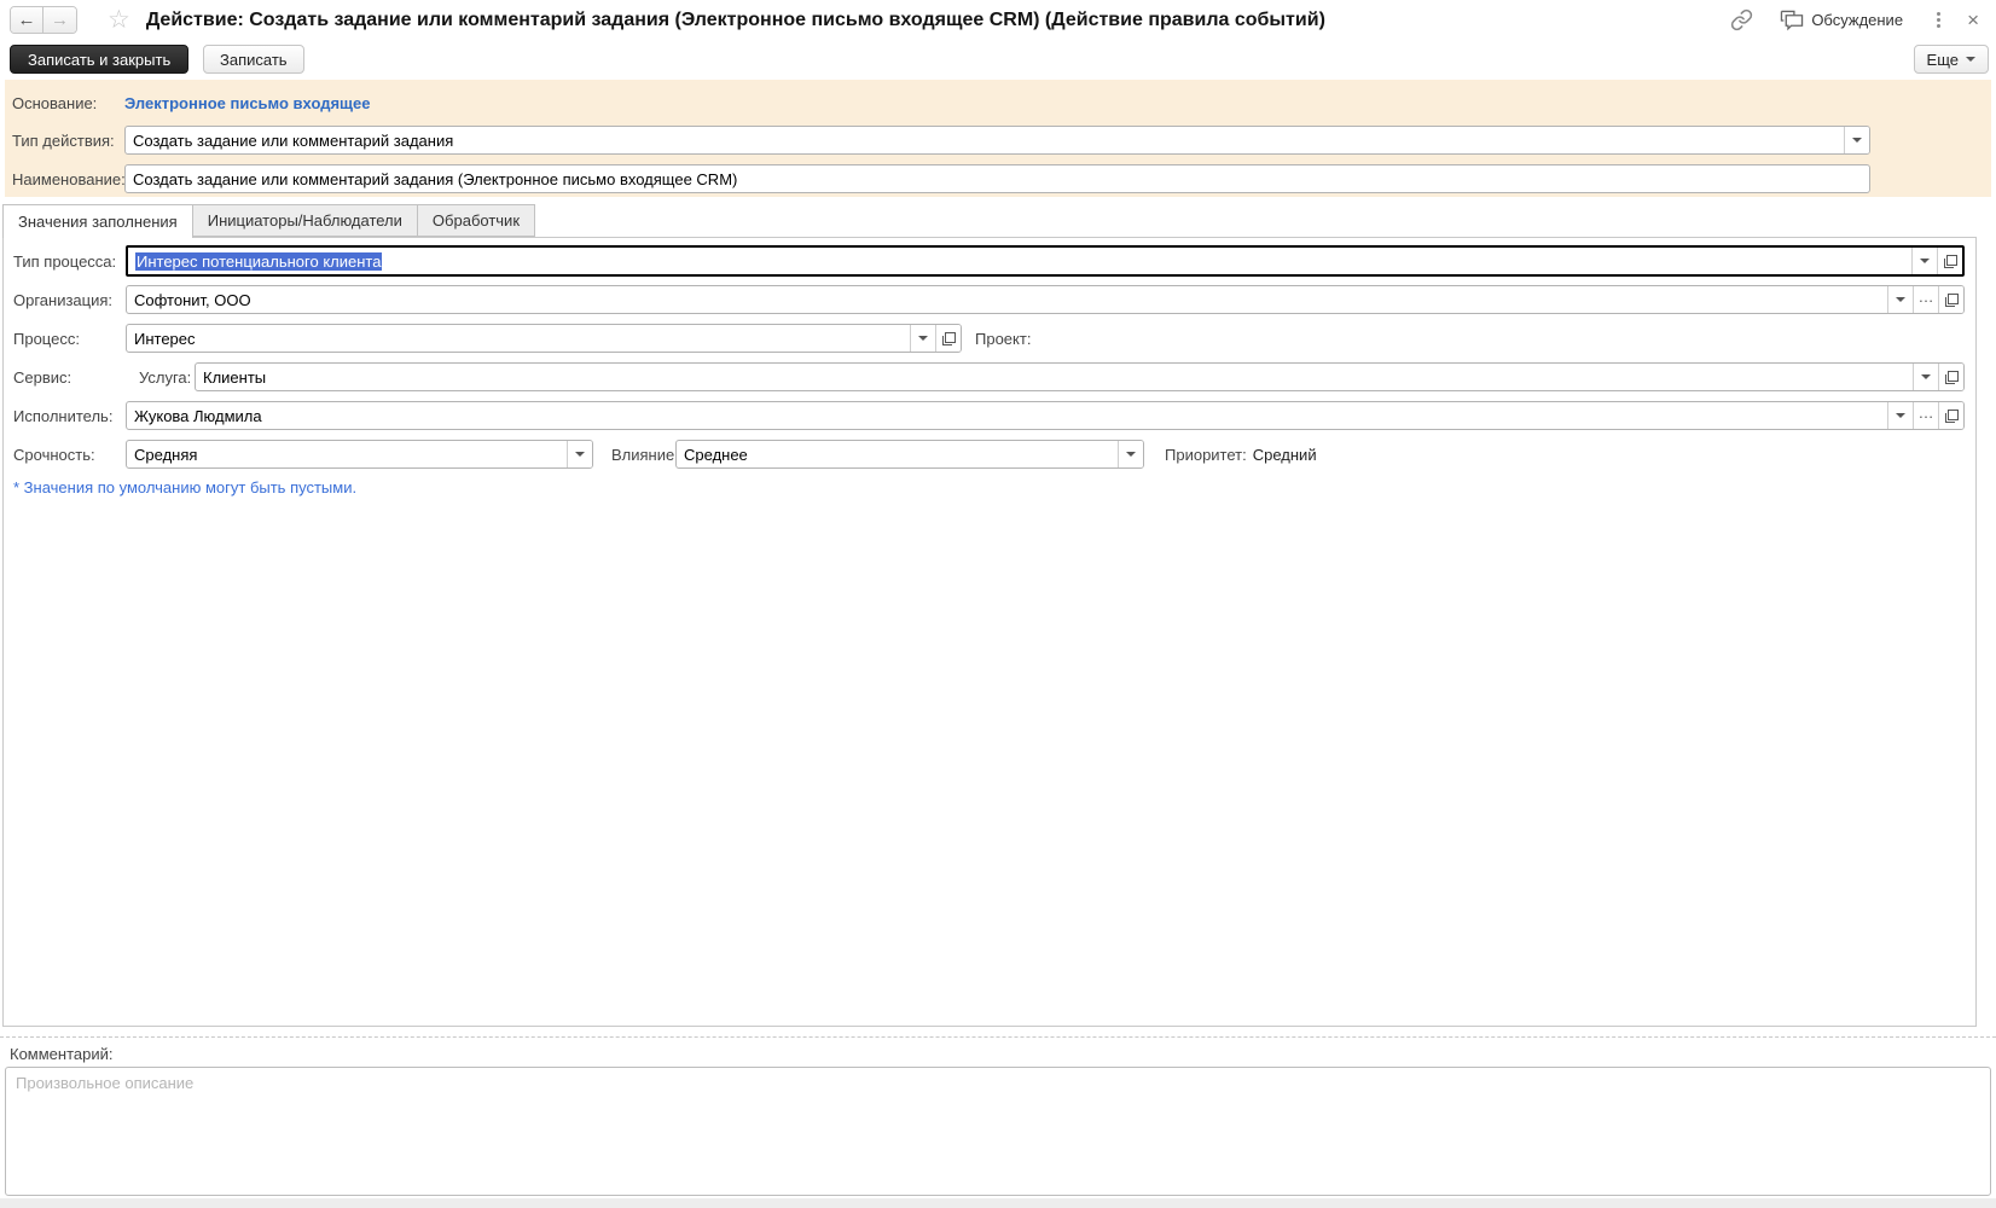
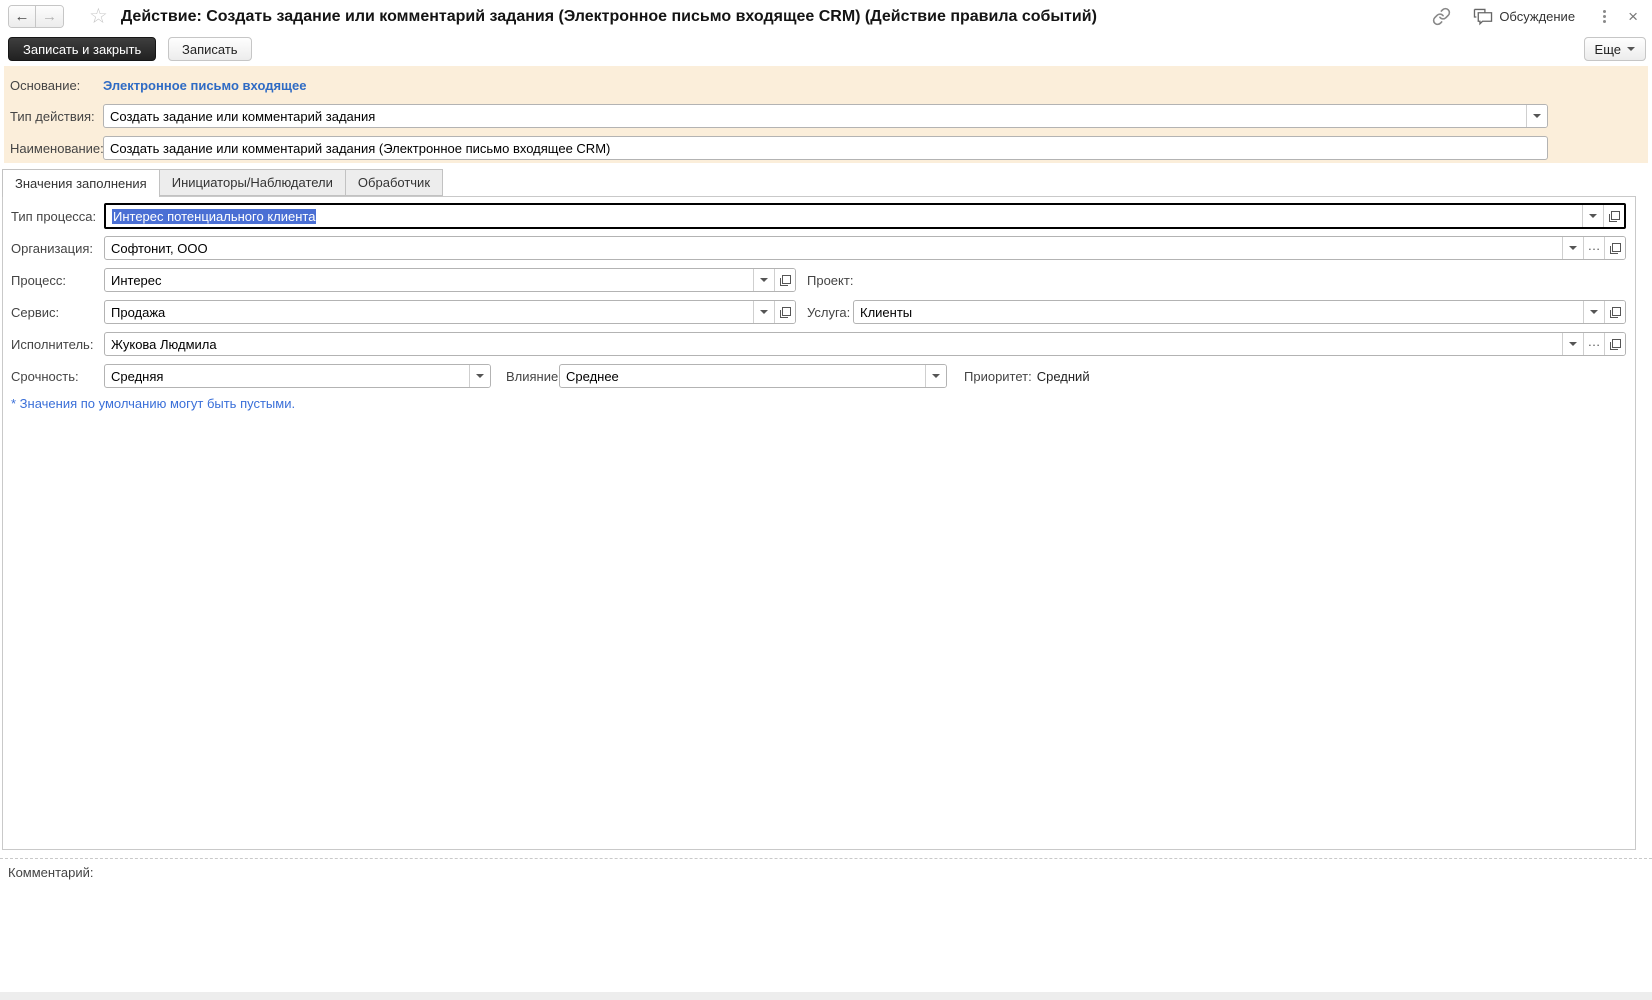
  ←
  →
  ☆
  Действие: Создать задание или комментарий задания (Электронное письмо входящее CRM) (Действие правила событий)
  Обсуждение
  ×
  Записать и закрыть
  Записать
  Еще
  Основание:
  Электронное письмо входящее
  Тип действия:
  Создать задание или комментарий задания
  Наименование:
  Создать задание или комментарий задания (Электронное письмо входящее CRM)
  Значения заполнения
  Инициаторы/Наблюдатели
  Обработчик
  Тип процесса:
  Интерес потенциального клиента
  Организация:
  Софтонит, ООО
  …
  Процесс:
  Интерес
  Проект:
  Сервис:
+ Продажа
  Услуга:
  Клиенты
  Исполнитель:
  Жукова Людмила
  …
  Срочность:
  Средняя
  Влияние
  Среднее
  Приоритет:
  Средний
  * Значения по умолчанию могут быть пустыми.
  Комментарий:
- Произвольное описание
